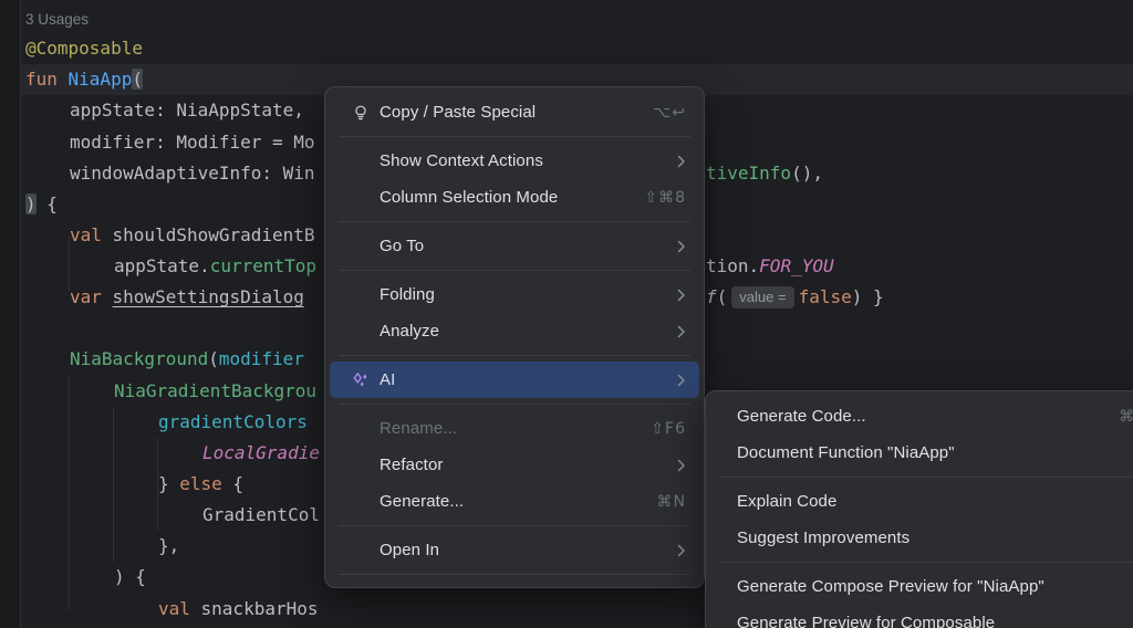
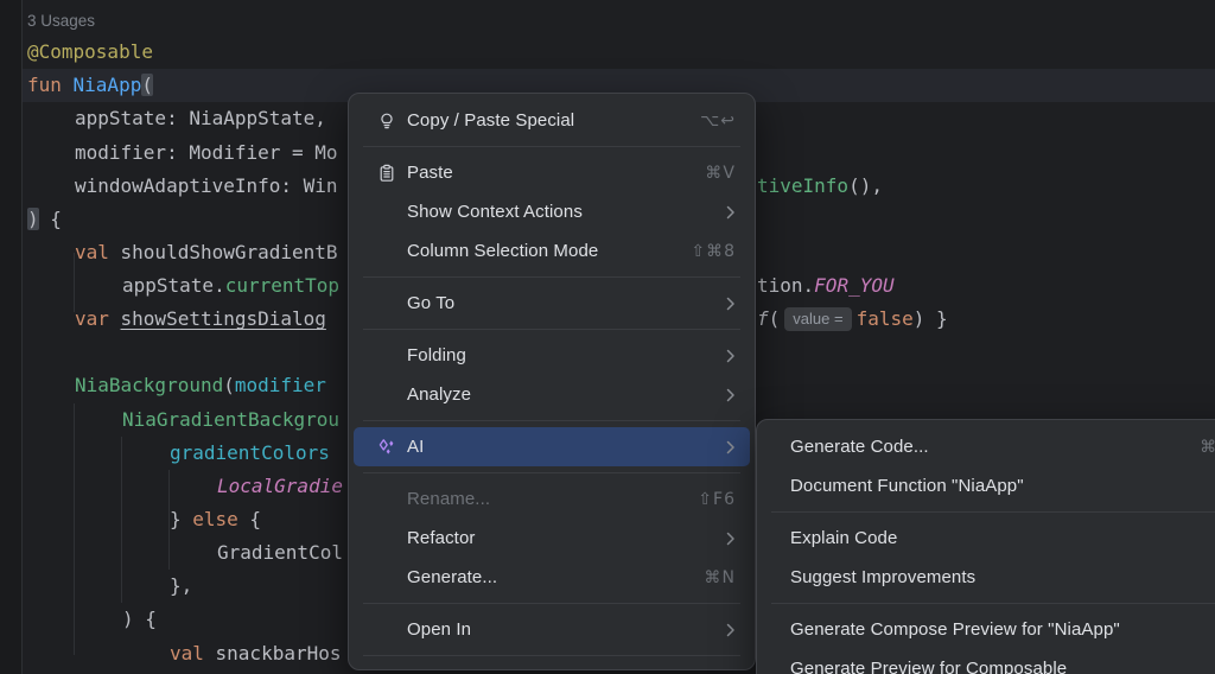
  3 Usages
  @Composable
  fun NiaApp(
  appState: NiaAppState,
  modifier: Modifier = Mo
  windowAdaptiveInfo: Win
  ) {
  val shouldShowGradientB
  appState.currentTop
  var showSettingsDialog
  NiaBackground(modifier
  NiaGradientBackgrou
  gradientColors
  LocalGradie
  } else {
  GradientCol
  },
  ) {
  val snackbarHos
  tiveInfo(),
  tion.FOR_YOU
  f( value = false) }
  Copy / Paste Special
  ⌥↩
+ Paste
+ ⌘V
  Show Context Actions
  Column Selection Mode
  ⇧⌘8
  Go To
  Folding
  Analyze
  AI
  Rename...
  ⇧F6
  Refactor
  Generate...
  ⌘N
  Open In
  Generate Code...
  Document Function "NiaApp"
  Explain Code
  Suggest Improvements
  Generate Compose Preview for "NiaApp"
  Generate Preview for Composable
